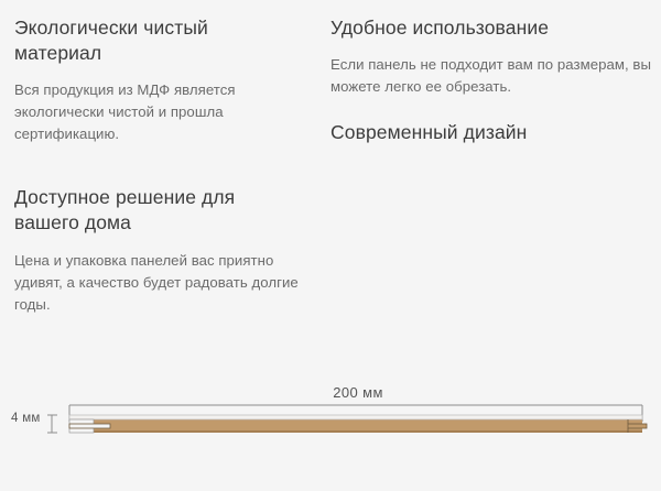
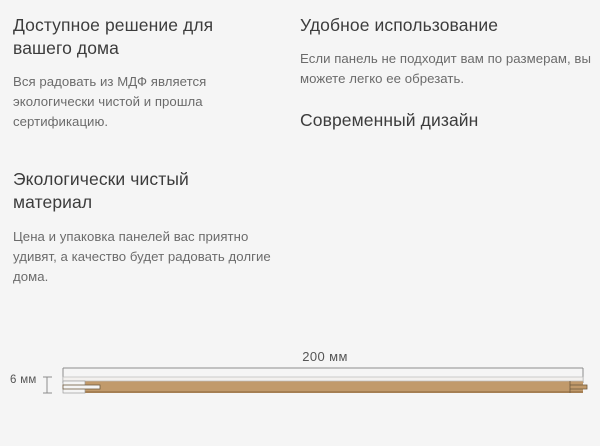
- Экологически чистый материал
+ Доступное решение для вашего дома
- Вся продукция из МДФ является экологически чистой и прошла сертификацию.
+ Вся радовать из МДФ является экологически чистой и прошла сертификацию.
- Доступное решение для вашего дома
+ Экологически чистый материал
- Цена и упаковка панелей вас приятно удивят, а качество будет радовать долгие годы.
+ Цена и упаковка панелей вас приятно удивят, а качество будет радовать долгие дома.
  Удобное использование
  Если панель не подходит вам по размерам, вы можете легко ее обрезать.
  Современный дизайн
  200 мм
- 4 мм
+ 6 мм
